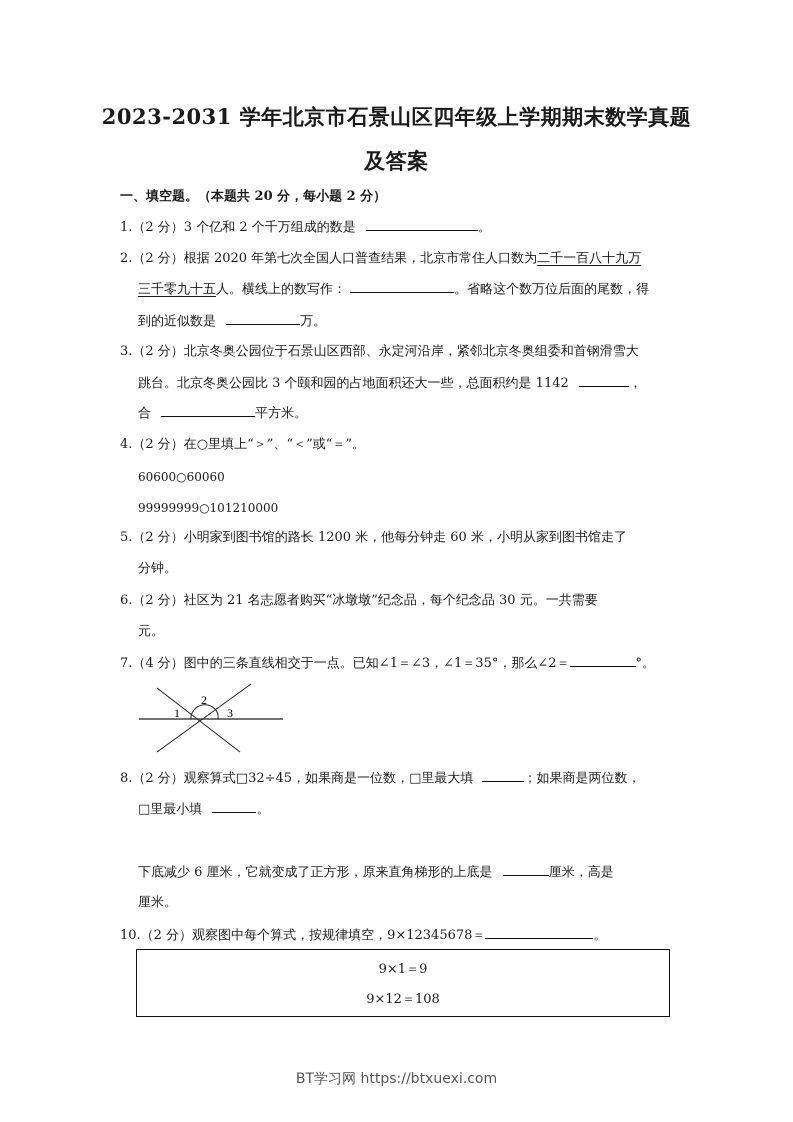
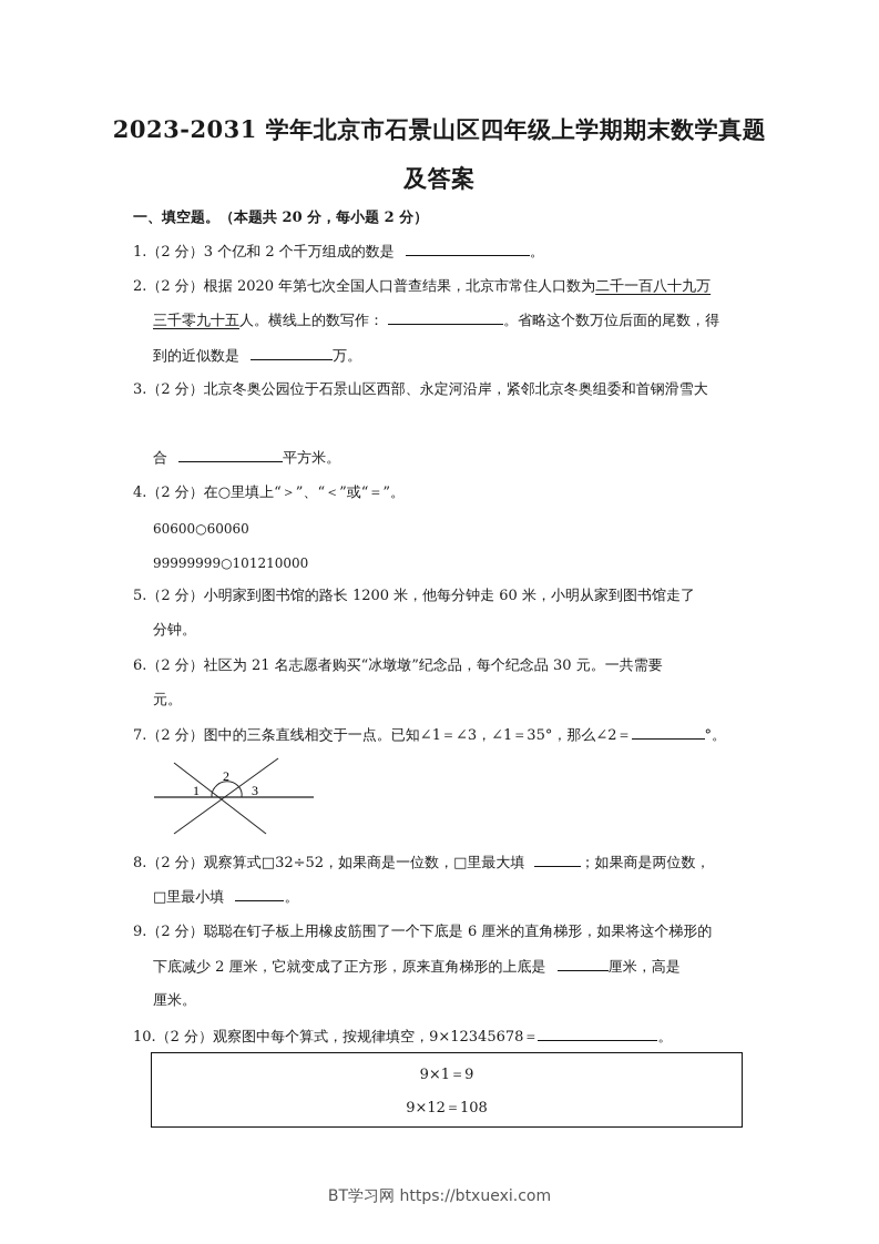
  2023-2031 学年北京市石景山区四年级上学期期末数学真题
  及答案
  一、填空题。（本题共 20 分，每小题 2 分）
  1.（2 分）3 个亿和 2 个千万组成的数是 。
  2.（2 分）根据 2020 年第七次全国人口普查结果，北京市常住人口数为二千一百八十九万
  三千零九十五人。横线上的数写作： 。省略这个数万位后面的尾数，得
  到的近似数是 万。
  3.（2 分）北京冬奥公园位于石景山区西部、永定河沿岸，紧邻北京冬奥组委和首钢滑雪大
- 跳台。北京冬奥公园比 3 个颐和园的占地面积还大一些，总面积约是 1142 ，
  合 平方米。
  4.（2 分）在○里填上“＞”、“＜”或“＝”。
  60600○60060
  99999999○101210000
  5.（2 分）小明家到图书馆的路长 1200 米，他每分钟走 60 米，小明从家到图书馆走了
  分钟。
  6.（2 分）社区为 21 名志愿者购买“冰墩墩”纪念品，每个纪念品 30 元。一共需要
  元。
- 7.（4 分）图中的三条直线相交于一点。已知∠1＝∠3，∠1＝35°，那么∠2＝ °。
+ 7.（2 分）图中的三条直线相交于一点。已知∠1＝∠3，∠1＝35°，那么∠2＝ °。
  1
  2
  3
- 8.（2 分）观察算式□32÷45，如果商是一位数，□里最大填 ；如果商是两位数，
+ 8.（2 分）观察算式□32÷52，如果商是一位数，□里最大填 ；如果商是两位数，
  □里最小填 。
+ 9.（2 分）聪聪在钉子板上用橡皮筋围了一个下底是 6 厘米的直角梯形，如果将这个梯形的
- 下底减少 6 厘米，它就变成了正方形，原来直角梯形的上底是 厘米，高是
+ 下底减少 2 厘米，它就变成了正方形，原来直角梯形的上底是 厘米，高是
  厘米。
  10.（2 分）观察图中每个算式，按规律填空，9×12345678＝ 。
  9×1＝9
  9×12＝108
  BT学习网 https://btxuexi.com
